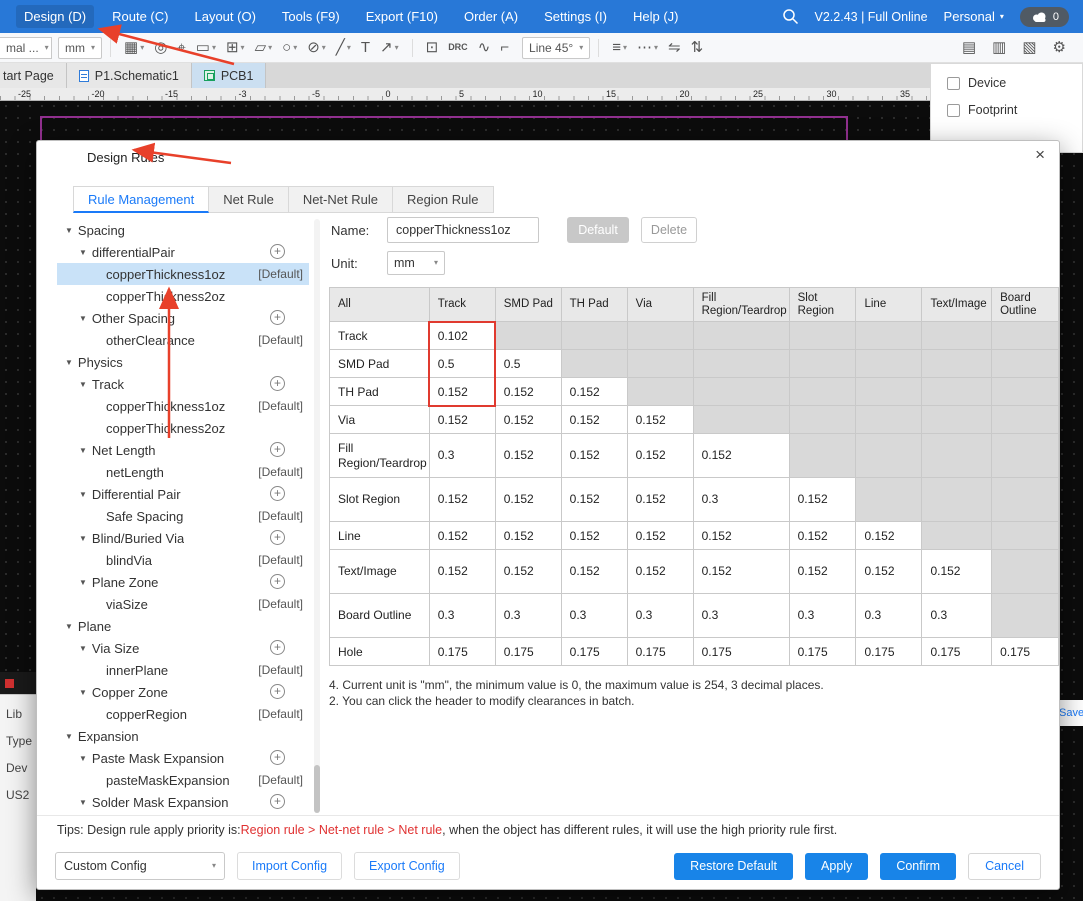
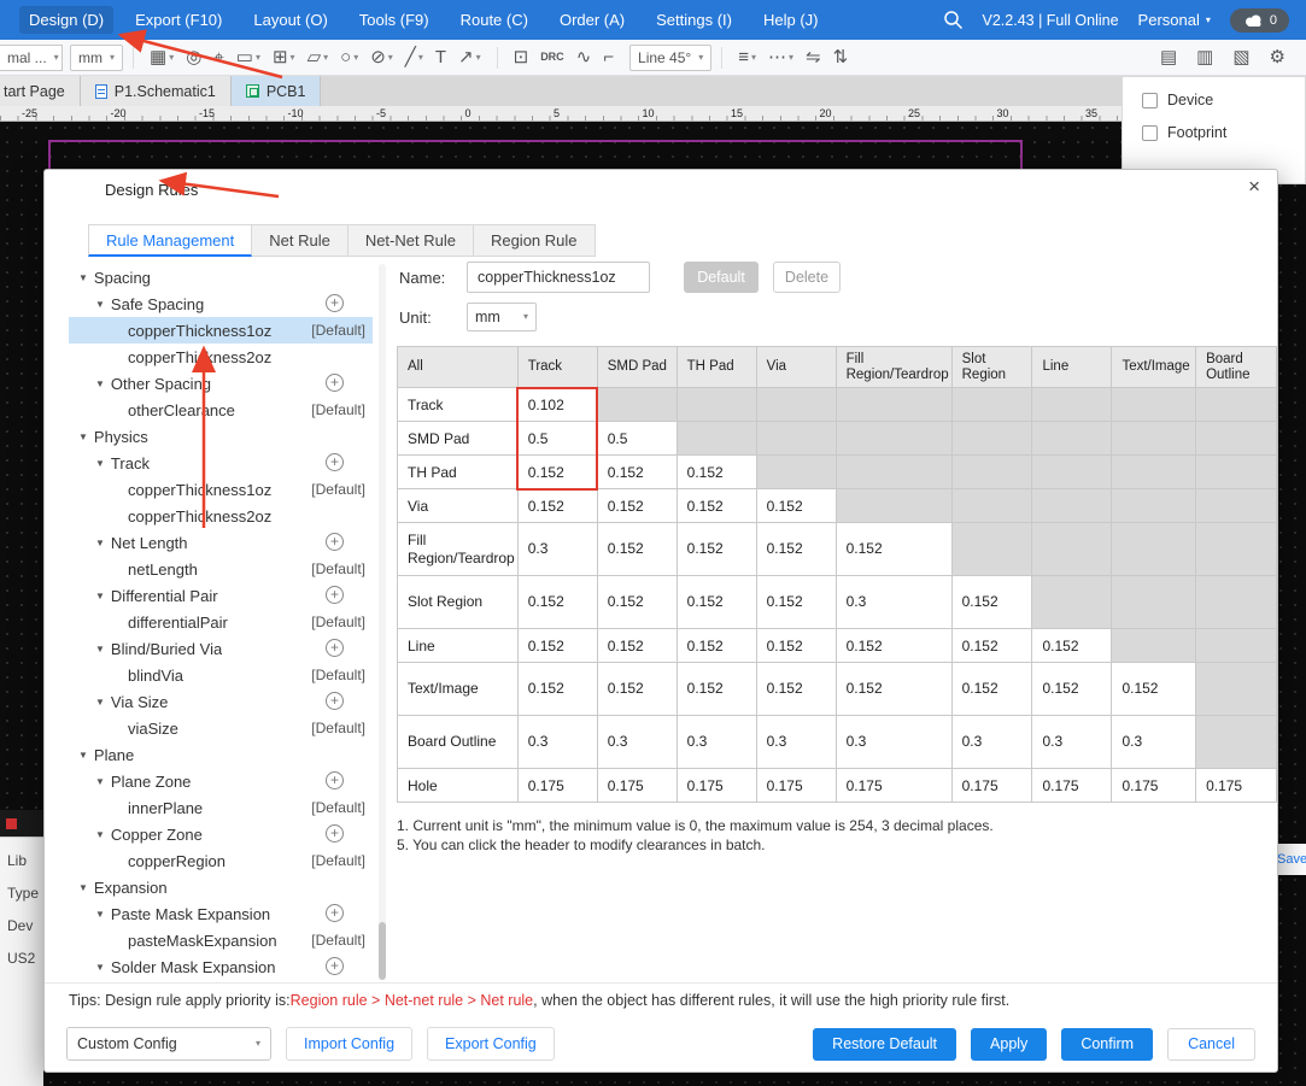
  Design (D)
- Route (C)
+ Export (F10)
  Layout (O)
  Tools (F9)
- Export (F10)
+ Route (C)
  Order (A)
  Settings (I)
  Help (J)
  V2.2.43 | Full Online
  Personal
  ▾
  0
  mal ...
  ▾
  mm
  ▾
  ▦
  ▾
  ◎
  ⌖
  ▭
  ▾
  ⊞
  ▾
  ▱
  ▾
  ○
  ▾
  ⊘
  ▾
  ╱
  ▾
  T
  ↗
  ▾
  ⊡
  DRC
  ∿
  ⌐
  Line 45°
  ▾
  ≡
  ▾
  ⋯
  ▾
  ⇋
  ⇅
  ▤
  ▥
  ▧
  ⚙
  tart Page
  P1.Schematic1
  PCB1
  -25
  -20
  -15
- -3
+ -10
  -5
  0
  5
  10
  15
  20
  25
  30
  35
  Device
  Footprint
  Lib
  Type
  Dev
  US2
  Save
  Design Rules
  ×
  Rule Management
  Net Rule
  Net-Net Rule
  Region Rule
  ▼
  Spacing
  ▼
- differentialPair
+ Safe Spacing
  +
  copperThickness1oz
  [Default]
  copperThickness2oz
  ▼
  Other Spacing
  +
  otherClearance
  [Default]
  ▼
  Physics
  ▼
  Track
  +
  copperThickness1oz
  [Default]
  copperThickness2oz
  ▼
  Net Length
  +
  netLength
  [Default]
  ▼
  Differential Pair
  +
- Safe Spacing
+ differentialPair
  [Default]
  ▼
  Blind/Buried Via
  +
  blindVia
  [Default]
  ▼
- Plane Zone
+ Via Size
  +
  viaSize
  [Default]
  ▼
  Plane
  ▼
- Via Size
+ Plane Zone
  +
  innerPlane
  [Default]
  ▼
  Copper Zone
  +
  copperRegion
  [Default]
  ▼
  Expansion
  ▼
  Paste Mask Expansion
  +
  pasteMaskExpansion
  [Default]
  ▼
  Solder Mask Expansion
  +
  Name:
  copperThickness1oz
  Default
  Delete
  Unit:
  mm
  ▾
  All	Track	SMD Pad	TH Pad	Via	Fill Region/Teardrop	Slot Region	Line	Text/Image	Board Outline
  Track	0.102
  SMD Pad	0.5	0.5
  TH Pad	0.152	0.152	0.152
  Via	0.152	0.152	0.152	0.152
  Fill Region/Teardrop	0.3	0.152	0.152	0.152	0.152
  Slot Region	0.152	0.152	0.152	0.152	0.3	0.152
  Line	0.152	0.152	0.152	0.152	0.152	0.152	0.152
  Text/Image	0.152	0.152	0.152	0.152	0.152	0.152	0.152	0.152
  Board Outline	0.3	0.3	0.3	0.3	0.3	0.3	0.3	0.3
  Hole	0.175	0.175	0.175	0.175	0.175	0.175	0.175	0.175	0.175
- 4. Current unit is "mm", the minimum value is 0, the maximum value is 254, 3 decimal places.
+ 1. Current unit is "mm", the minimum value is 0, the maximum value is 254, 3 decimal places.
- 2. You can click the header to modify clearances in batch.
+ 5. You can click the header to modify clearances in batch.
  Tips: Design rule apply priority is:Region rule > Net-net rule > Net rule, when the object has different rules, it will use the high priority rule first.
  Custom Config
  ▾
  Import Config
  Export Config
  Restore Default
  Apply
  Confirm
  Cancel
